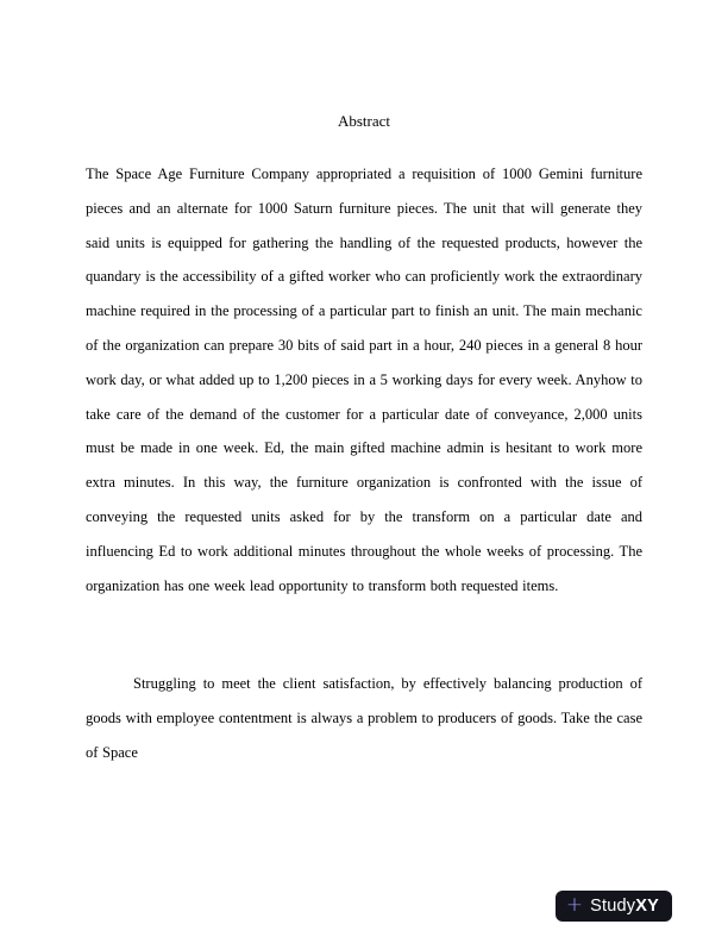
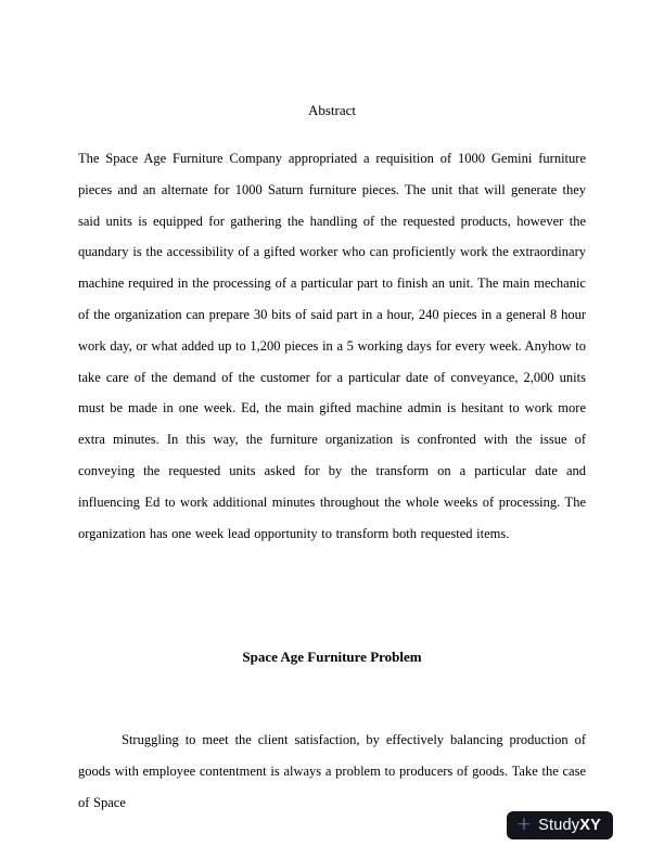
  Abstract
  The Space Age Furniture Company appropriated a requisition of 1000 Gemini furniture pieces and an alternate for 1000 Saturn furniture pieces. The unit that will generate they said units is equipped for gathering the handling of the requested products, however the quandary is the accessibility of a gifted worker who can proficiently work the extraordinary machine required in the processing of a particular part to finish an unit. The main mechanic of the organization can prepare 30 bits of said part in a hour, 240 pieces in a general 8 hour work day, or what added up to 1,200 pieces in a 5 working days for every week. Anyhow to take care of the demand of the customer for a particular date of conveyance, 2,000 units must be made in one week. Ed, the main gifted machine admin is hesitant to work more extra minutes. In this way, the furniture organization is confronted with the issue of conveying the requested units asked for by the transform on a particular date and influencing Ed to work additional minutes throughout the whole weeks of processing. The organization has one week lead opportunity to transform both requested items.
+ Space Age Furniture Problem
  Struggling to meet the client satisfaction, by effectively balancing production of goods with employee contentment is always a problem to producers of goods. Take the case of Space
  +
  StudyXY
